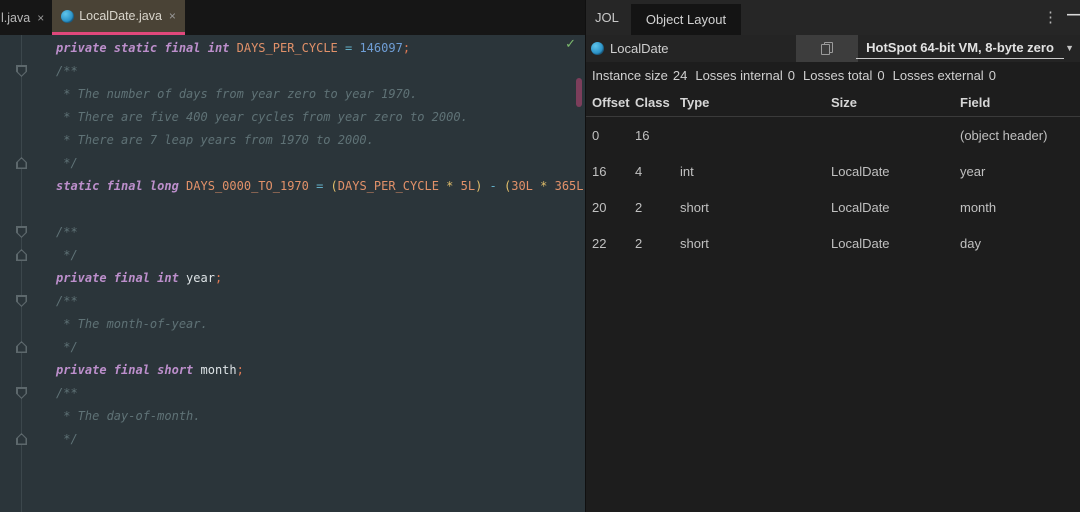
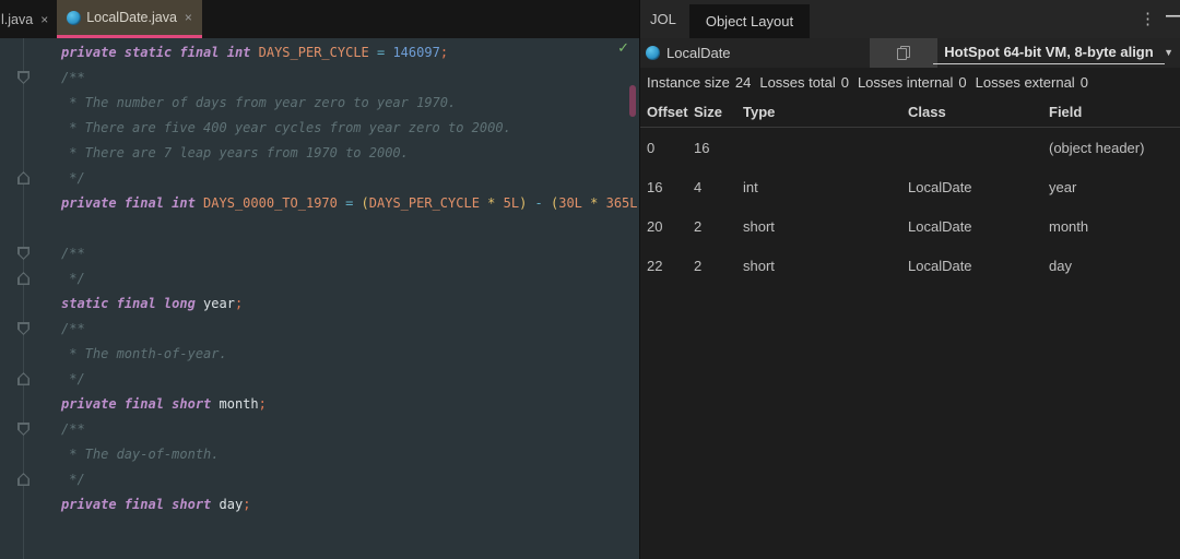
  l.java
  ×
  LocalDate.java
  ×
  private static final int DAYS_PER_CYCLE = 146097;
  /**
  * The number of days from year zero to year 1970.
  * There are five 400 year cycles from year zero to 2000.
  * There are 7 leap years from 1970 to 2000.
  */
- static final long DAYS_0000_TO_1970 = (DAYS_PER_CYCLE * 5L) - (30L * 365L
+ private final int DAYS_0000_TO_1970 = (DAYS_PER_CYCLE * 5L) - (30L * 365L
  /**
  */
- private final int year;
+ static final long year;
  /**
  * The month-of-year.
  */
  private final short month;
  /**
  * The day-of-month.
  */
+ private final short day;
  ✓
  JOL
  Object Layout
  ⋮
  —
  LocalDate
- HotSpot 64-bit VM, 8-byte zero
+ HotSpot 64-bit VM, 8-byte align
  ▼
  Instance size
  24
- Losses internal
+ Losses total
  0
- Losses total
+ Losses internal
  0
  Losses external
  0
  Offset
- Class
+ Size
  Type
- Size
+ Class
  Field
  0
  16
  (object header)
  16
  4
  int
  LocalDate
  year
  20
  2
  short
  LocalDate
  month
  22
  2
  short
  LocalDate
  day
